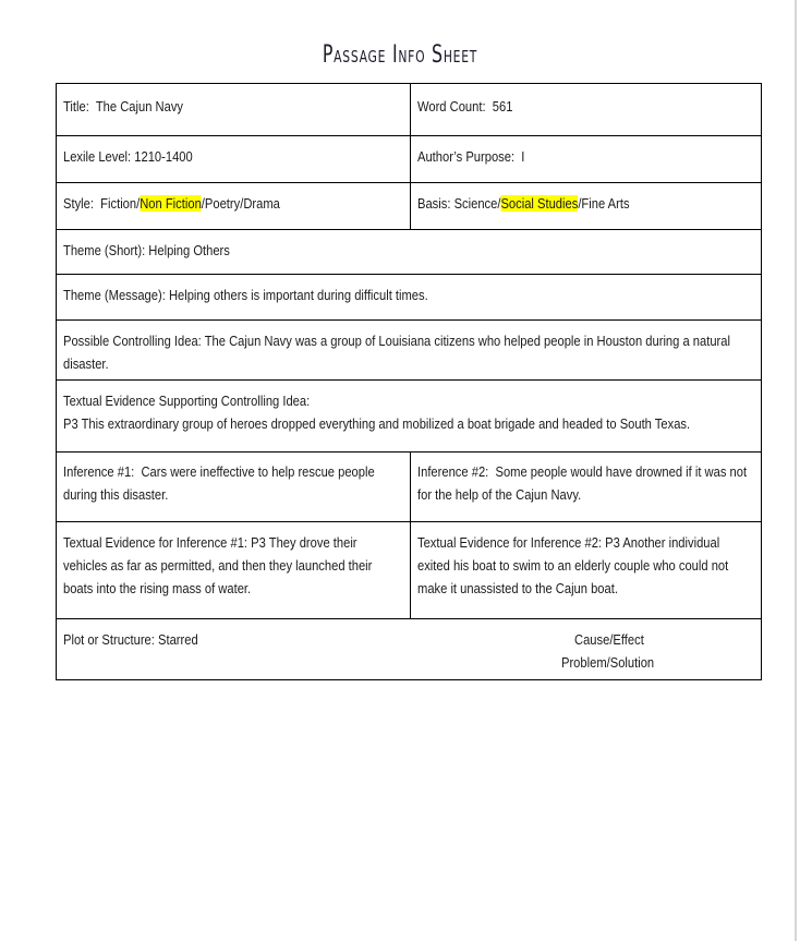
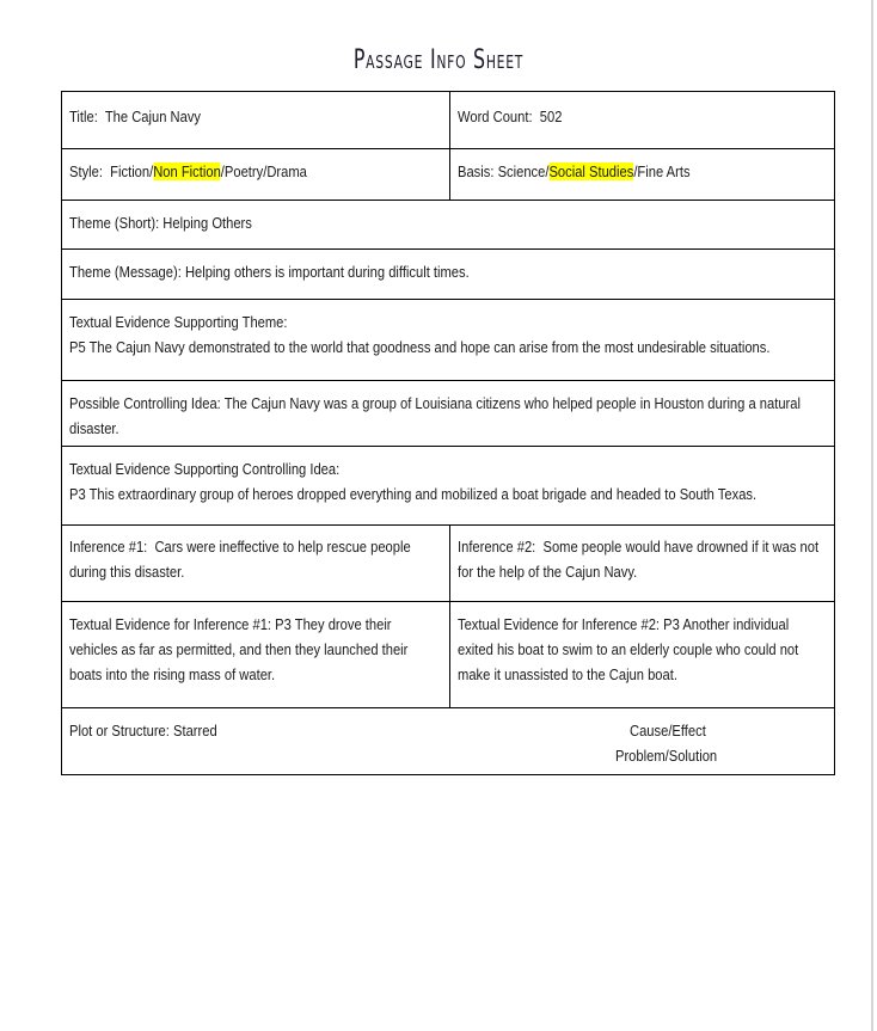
  Passage Info Sheet
- Title: The Cajun Navy	Word Count: 561
+ Title: The Cajun Navy	Word Count: 502
- Lexile Level: 1210-1400	Author’s Purpose: I
  Style: Fiction/Non Fiction/Poetry/Drama	Basis: Science/Social Studies/Fine Arts
  Theme (Short): Helping Others
  Theme (Message): Helping others is important during difficult times.
+ Textual Evidence Supporting Theme: P5 The Cajun Navy demonstrated to the world that goodness and hope can arise from the most undesirable situations.
  Possible Controlling Idea: The Cajun Navy was a group of Louisiana citizens who helped people in Houston during a natural disaster.
  Textual Evidence Supporting Controlling Idea: P3 This extraordinary group of heroes dropped everything and mobilized a boat brigade and headed to South Texas.
  Inference #1: Cars were ineffective to help rescue people during this disaster.	Inference #2: Some people would have drowned if it was not for the help of the Cajun Navy.
  Textual Evidence for Inference #1: P3 They drove their vehicles as far as permitted, and then they launched their boats into the rising mass of water.	Textual Evidence for Inference #2: P3 Another individual exited his boat to swim to an elderly couple who could not make it unassisted to the Cajun boat.
  Plot or Structure: Starred Cause/Effect Problem/Solution
